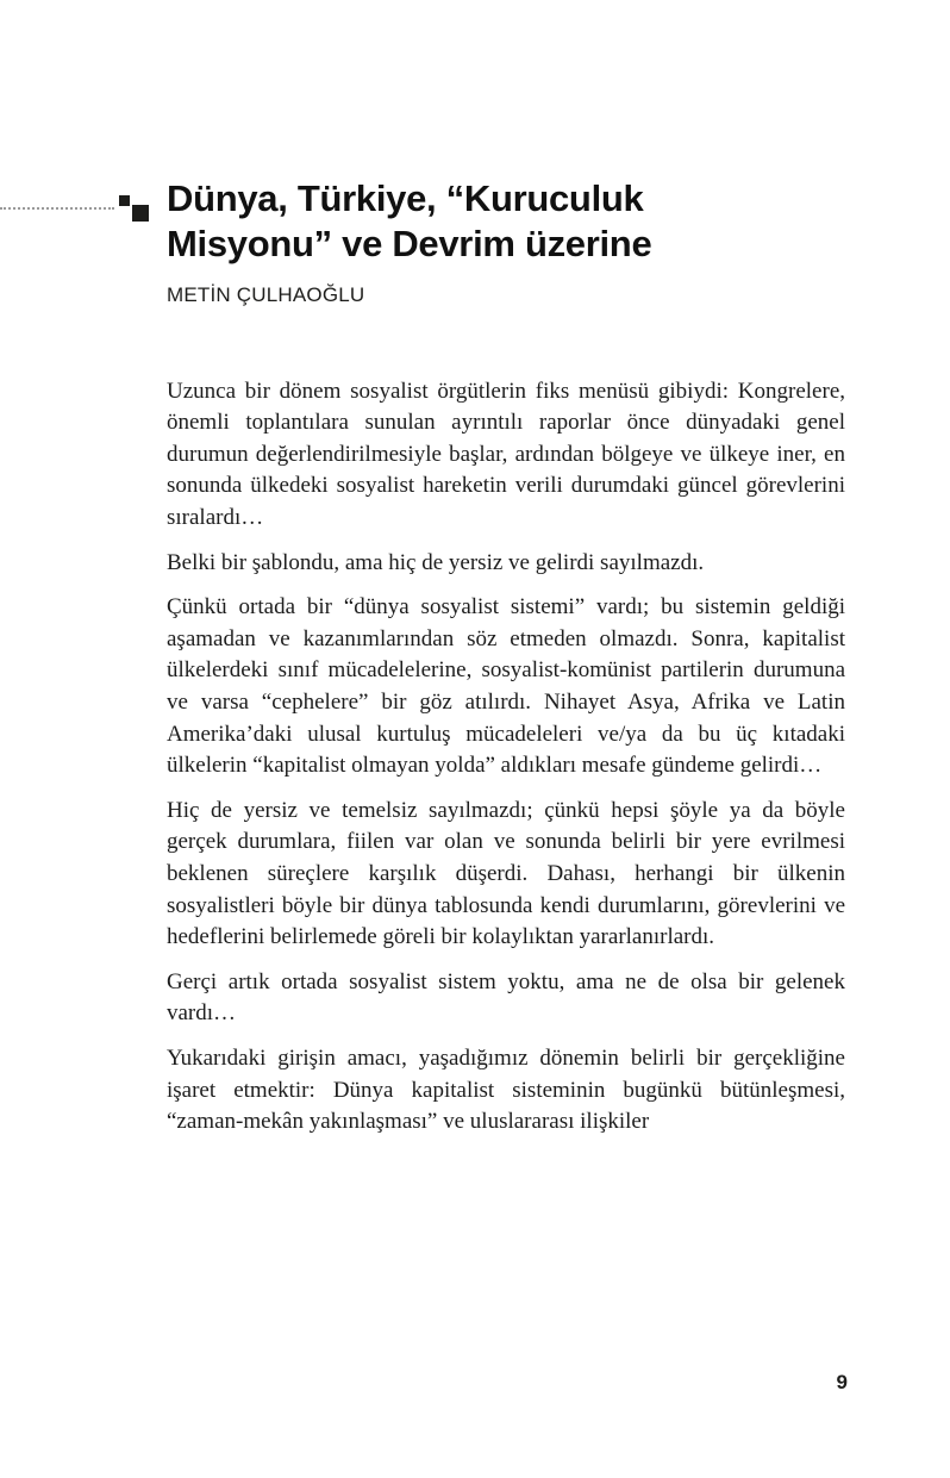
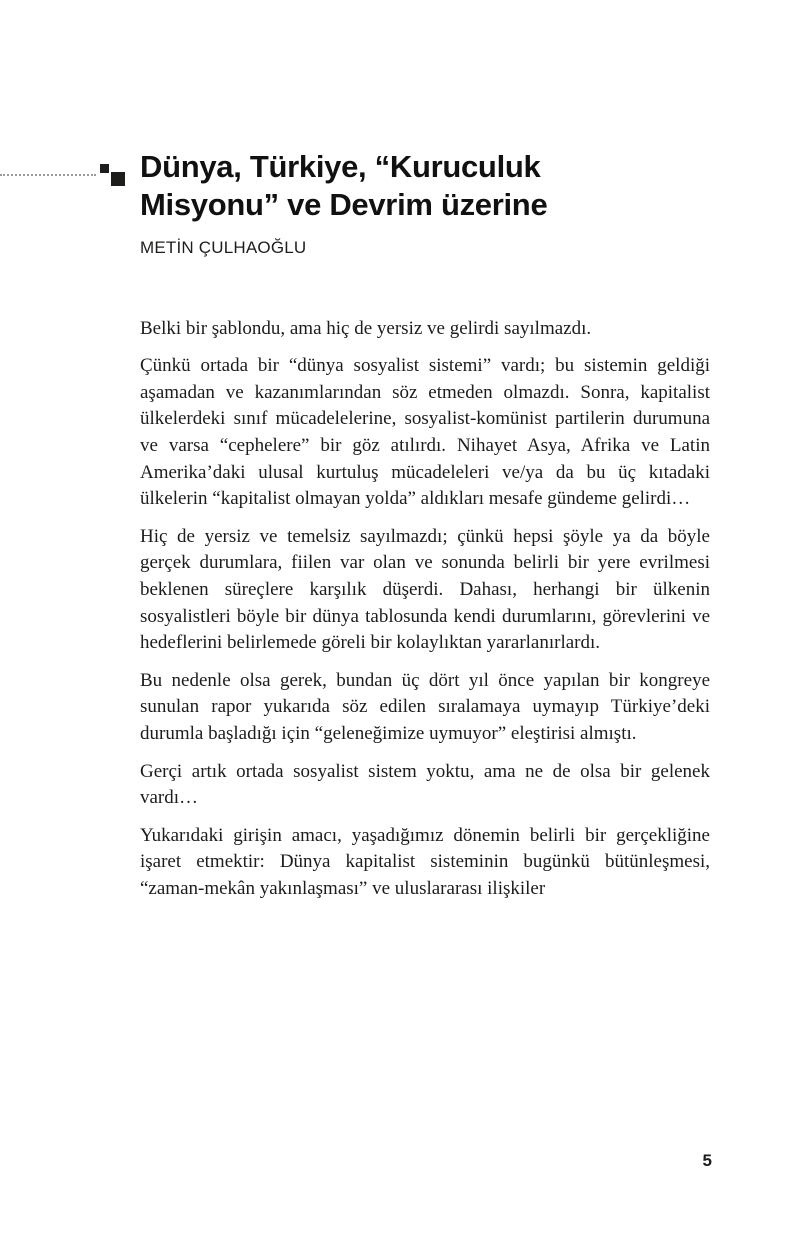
  Dünya, Türkiye, “Kuruculuk Misyonu” ve Devrim üzerine
  METİN ÇULHAOĞLU
- Uzunca bir dönem sosyalist örgütlerin fiks menüsü gibiydi: Kongrelere, önemli toplantılara sunulan ayrıntılı raporlar önce dünyadaki genel durumun değerlendirilmesiyle başlar, ardından bölgeye ve ülkeye iner, en sonunda ülkedeki sosyalist hareketin verili durumdaki güncel görevlerini sıralardı…
  Belki bir şablondu, ama hiç de yersiz ve gelirdi sayılmazdı.
  Çünkü ortada bir “dünya sosyalist sistemi” vardı; bu sistemin geldiği aşamadan ve kazanımlarından söz etmeden olmazdı. Sonra, kapitalist ülkelerdeki sınıf mücadelelerine, sosyalist-komünist partilerin durumuna ve varsa “cephelere” bir göz atılırdı. Nihayet Asya, Afrika ve Latin Amerika’daki ulusal kurtuluş mücadeleleri ve/ya da bu üç kıtadaki ülkelerin “kapitalist olmayan yolda” aldıkları mesafe gündeme gelirdi…
  Hiç de yersiz ve temelsiz sayılmazdı; çünkü hepsi şöyle ya da böyle gerçek durumlara, fiilen var olan ve sonunda belirli bir yere evrilmesi beklenen süreçlere karşılık düşerdi. Dahası, herhangi bir ülkenin sosyalistleri böyle bir dünya tablosunda kendi durumlarını, görevlerini ve hedeflerini belirlemede göreli bir kolaylıktan yararlanırlardı.
+ Bu nedenle olsa gerek, bundan üç dört yıl önce yapılan bir kongreye sunulan rapor yukarıda söz edilen sıralamaya uymayıp Türkiye’deki durumla başladığı için “geleneğimize uymuyor” eleştirisi almıştı.
  Gerçi artık ortada sosyalist sistem yoktu, ama ne de olsa bir gelenek vardı…
  Yukarıdaki girişin amacı, yaşadığımız dönemin belirli bir gerçekliğine işaret etmektir: Dünya kapitalist sisteminin bugünkü bütünleşmesi, “zaman-mekân yakınlaşması” ve uluslararası ilişkiler
- 9
+ 5
